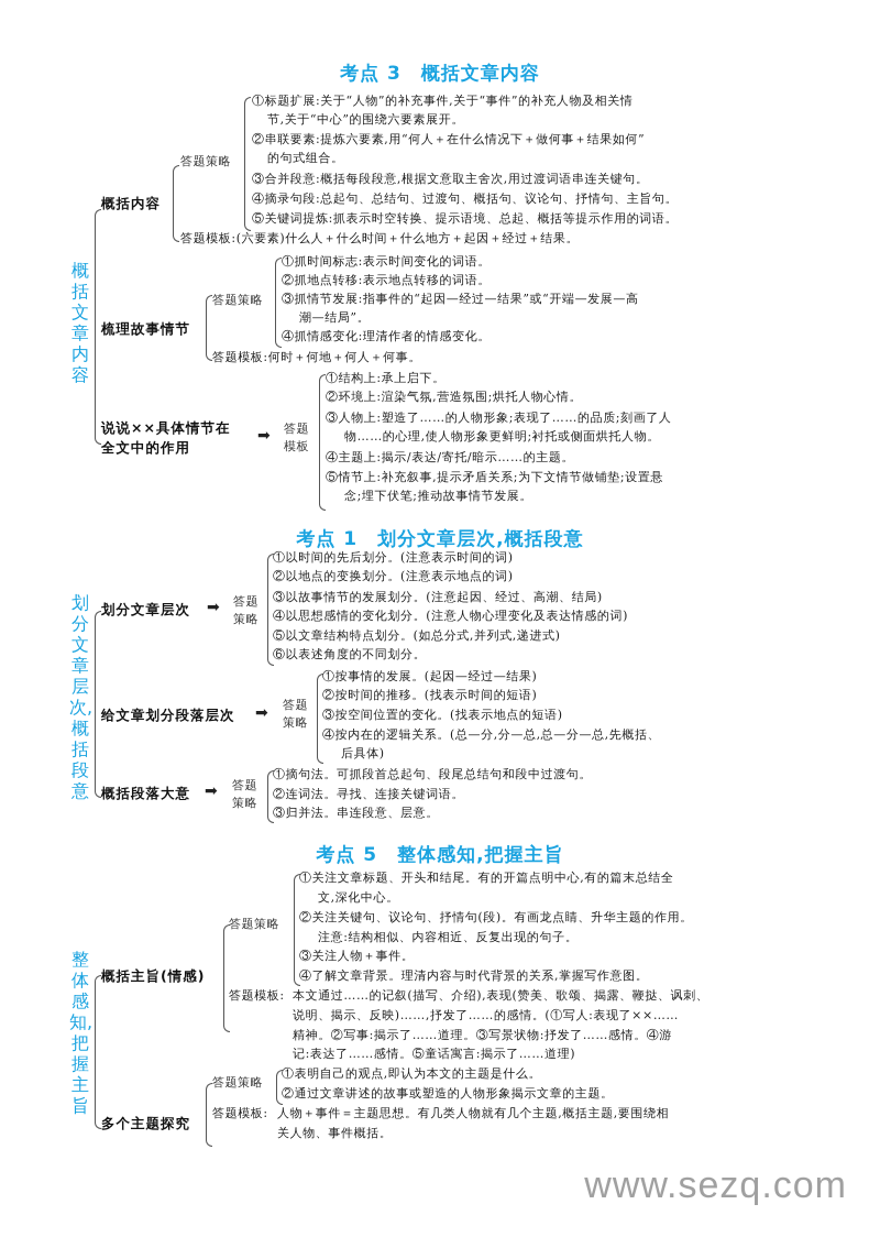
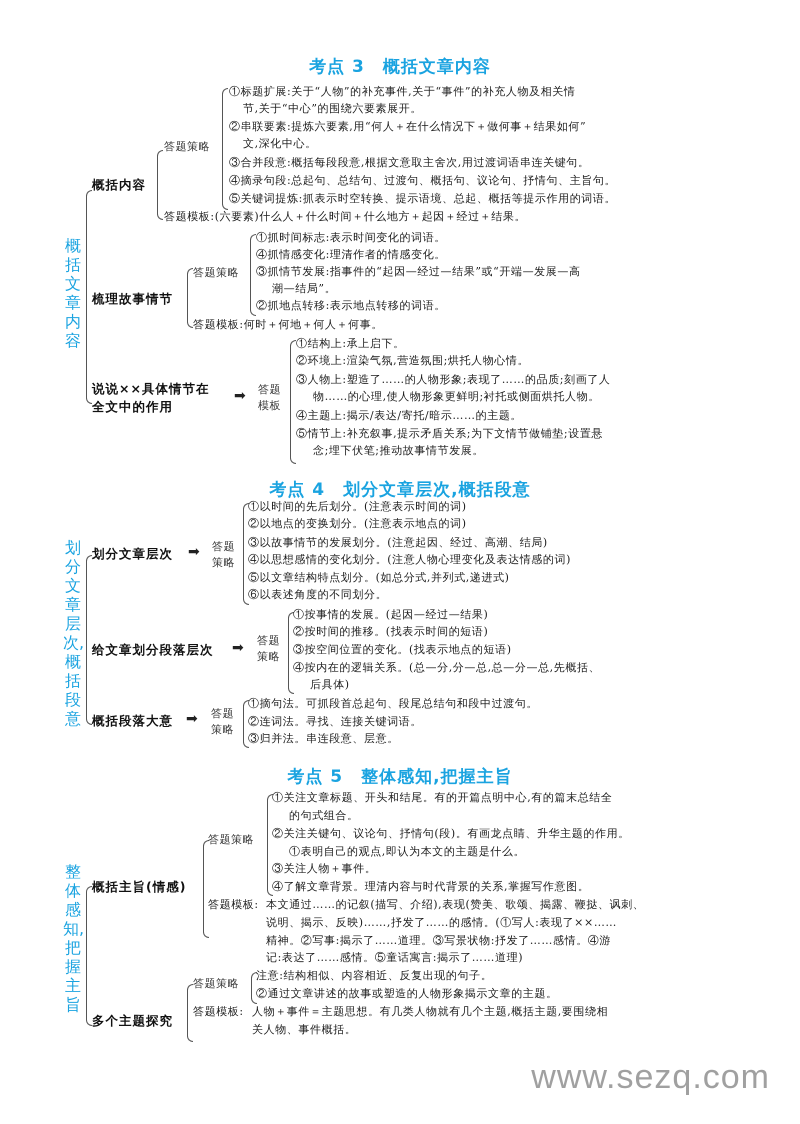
  考点 3 概括文章内容
  概括文章内容
  概括内容
  答题策略
  ①标题扩展:关于“人物”的补充事件,关于“事件”的补充人物及相关情
  节,关于“中心”的围绕六要素展开。
  ②串联要素:提炼六要素,用“何人＋在什么情况下＋做何事＋结果如何”
- 的句式组合。
+ 文,深化中心。
  ③合并段意:概括每段段意,根据文意取主舍次,用过渡词语串连关键句。
  ④摘录句段:总起句、总结句、过渡句、概括句、议论句、抒情句、主旨句。
  ⑤关键词提炼:抓表示时空转换、提示语境、总起、概括等提示作用的词语。
  答题模板:(六要素)什么人＋什么时间＋什么地方＋起因＋经过＋结果。
  梳理故事情节
  答题策略
  ①抓时间标志:表示时间变化的词语。
- ②抓地点转移:表示地点转移的词语。
+ ④抓情感变化:理清作者的情感变化。
  ③抓情节发展:指事件的“起因—经过—结果”或“开端—发展—高
  潮—结局”。
- ④抓情感变化:理清作者的情感变化。
+ ②抓地点转移:表示地点转移的词语。
  答题模板:何时＋何地＋何人＋何事。
  说说××具体情节在
  全文中的作用
  ➡
  答题
  模板
  ①结构上:承上启下。
  ②环境上:渲染气氛,营造氛围;烘托人物心情。
  ③人物上:塑造了……的人物形象;表现了……的品质;刻画了人
  物……的心理,使人物形象更鲜明;衬托或侧面烘托人物。
  ④主题上:揭示/表达/寄托/暗示……的主题。
  ⑤情节上:补充叙事,提示矛盾关系;为下文情节做铺垫;设置悬
  念;埋下伏笔;推动故事情节发展。
- 考点 1 划分文章层次,概括段意
+ 考点 4 划分文章层次,概括段意
  划分文章层次,概括段意
  划分文章层次
  ➡
  答题
  策略
  ①以时间的先后划分。(注意表示时间的词)
  ②以地点的变换划分。(注意表示地点的词)
  ③以故事情节的发展划分。(注意起因、经过、高潮、结局)
  ④以思想感情的变化划分。(注意人物心理变化及表达情感的词)
  ⑤以文章结构特点划分。(如总分式,并列式,递进式)
  ⑥以表述角度的不同划分。
  给文章划分段落层次
  ➡
  答题
  策略
  ①按事情的发展。(起因—经过—结果)
  ②按时间的推移。(找表示时间的短语)
  ③按空间位置的变化。(找表示地点的短语)
  ④按内在的逻辑关系。(总—分,分—总,总—分—总,先概括、
  后具体)
  概括段落大意
  ➡
  答题
  策略
  ①摘句法。可抓段首总起句、段尾总结句和段中过渡句。
  ②连词法。寻找、连接关键词语。
  ③归并法。串连段意、层意。
  考点 5 整体感知,把握主旨
  整体感知,把握主旨
  概括主旨(情感)
  答题策略
  ①关注文章标题、开头和结尾。有的开篇点明中心,有的篇末总结全
- 文,深化中心。
+ 的句式组合。
  ②关注关键句、议论句、抒情句(段)。有画龙点睛、升华主题的作用。
- 注意:结构相似、内容相近、反复出现的句子。
+ ①表明自己的观点,即认为本文的主题是什么。
  ③关注人物＋事件。
  ④了解文章背景。理清内容与时代背景的关系,掌握写作意图。
  答题模板:
  本文通过……的记叙(描写、介绍),表现(赞美、歌颂、揭露、鞭挞、讽刺、
  说明、揭示、反映)……,抒发了……的感情。(①写人:表现了××……
  精神。②写事:揭示了……道理。③写景状物:抒发了……感情。④游
  记:表达了……感情。⑤童话寓言:揭示了……道理)
  多个主题探究
  答题策略
- ①表明自己的观点,即认为本文的主题是什么。
+ 注意:结构相似、内容相近、反复出现的句子。
  ②通过文章讲述的故事或塑造的人物形象揭示文章的主题。
  答题模板:
  人物＋事件＝主题思想。有几类人物就有几个主题,概括主题,要围绕相
  关人物、事件概括。
  www.sezq.com
